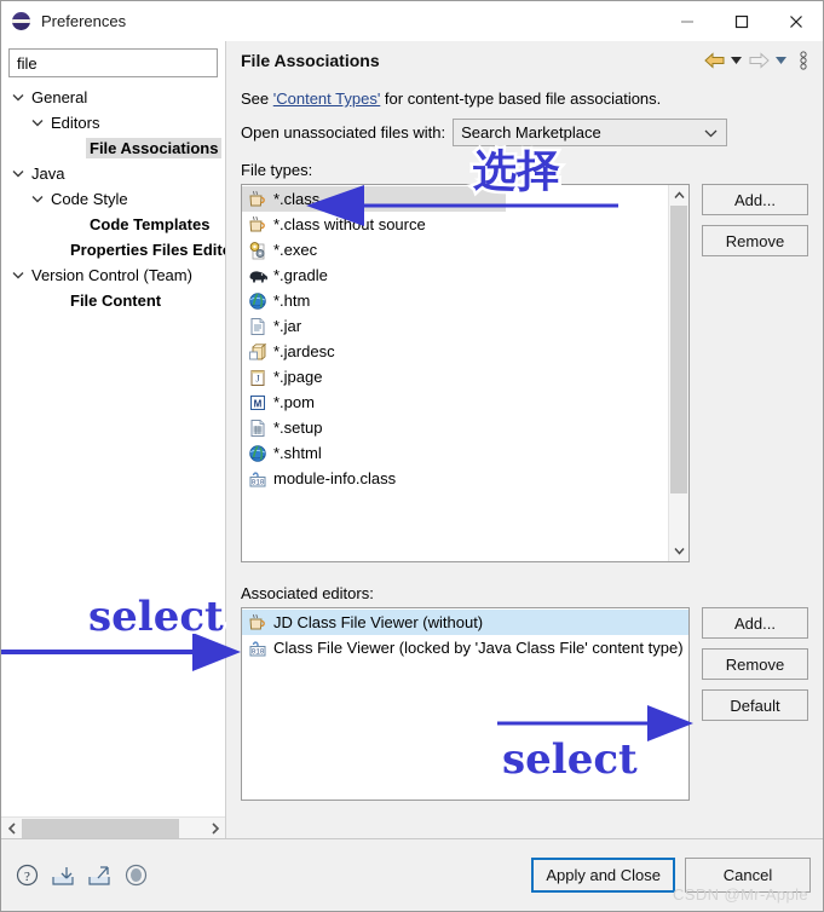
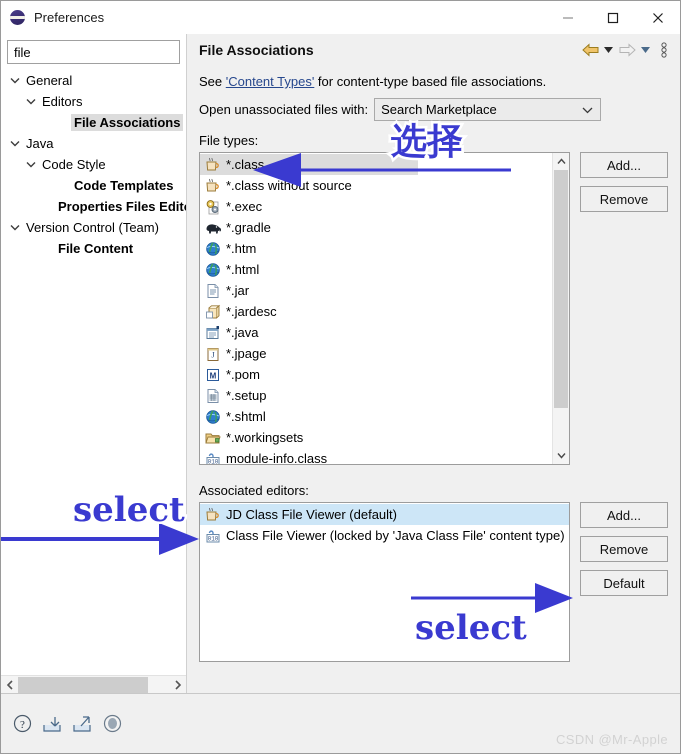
  Preferences
  file
  General
  Editors
  File Associations
  Java
  Code Style
  Code Templates
  Properties Files Edit
  Version Control (Team)
  File Content
  File Associations
  See 'Content Types' for content-type based file associations.
  Open unassociated files with:
  Search Marketplace
  File types:
  *.class
  *.class without source
  *.exec
  *.gradle
  *.htm
+ *.html
  *.jar
  *.jardesc
+ *.java
  J
  *.jpage
  M
  *.pom
  *.setup
  *.shtml
+ *.workingsets
  module-info.class
  Add...
  Remove
  Associated editors:
- JD Class File Viewer (without)
+ JD Class File Viewer (default)
  Class File Viewer (locked by 'Java Class File' content type)
  Add...
  Remove
  Default
  ?
- Apply and Close
- Cancel
  CSDN @Mr-Apple
  选择
  select
  select
